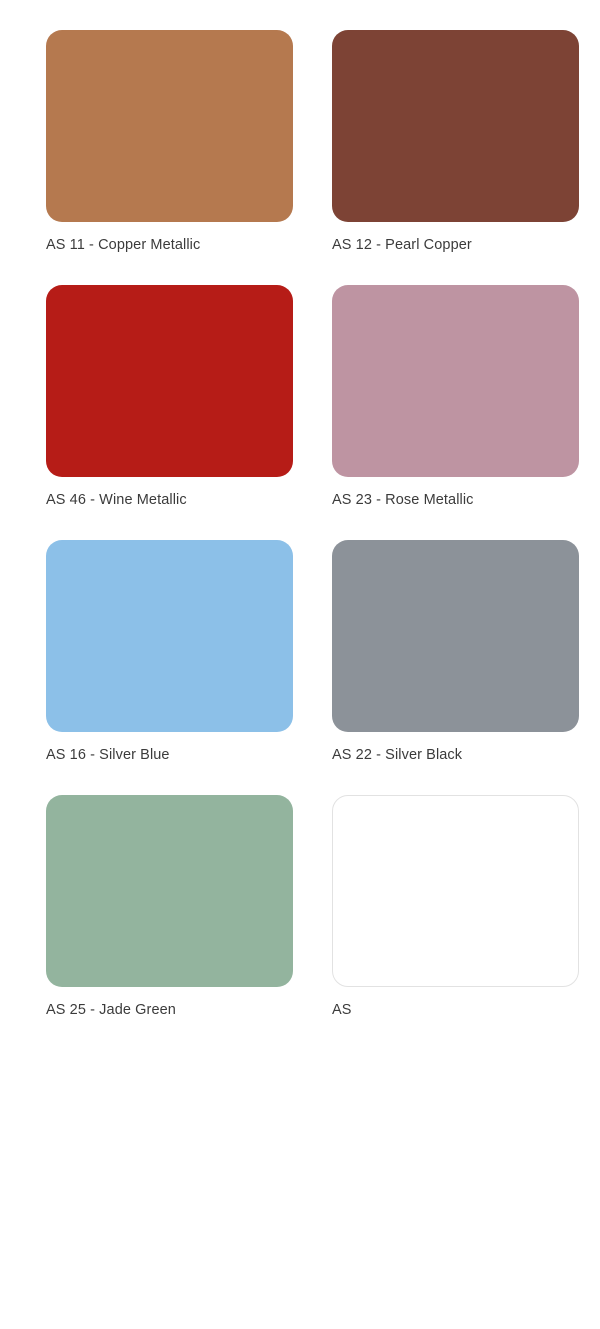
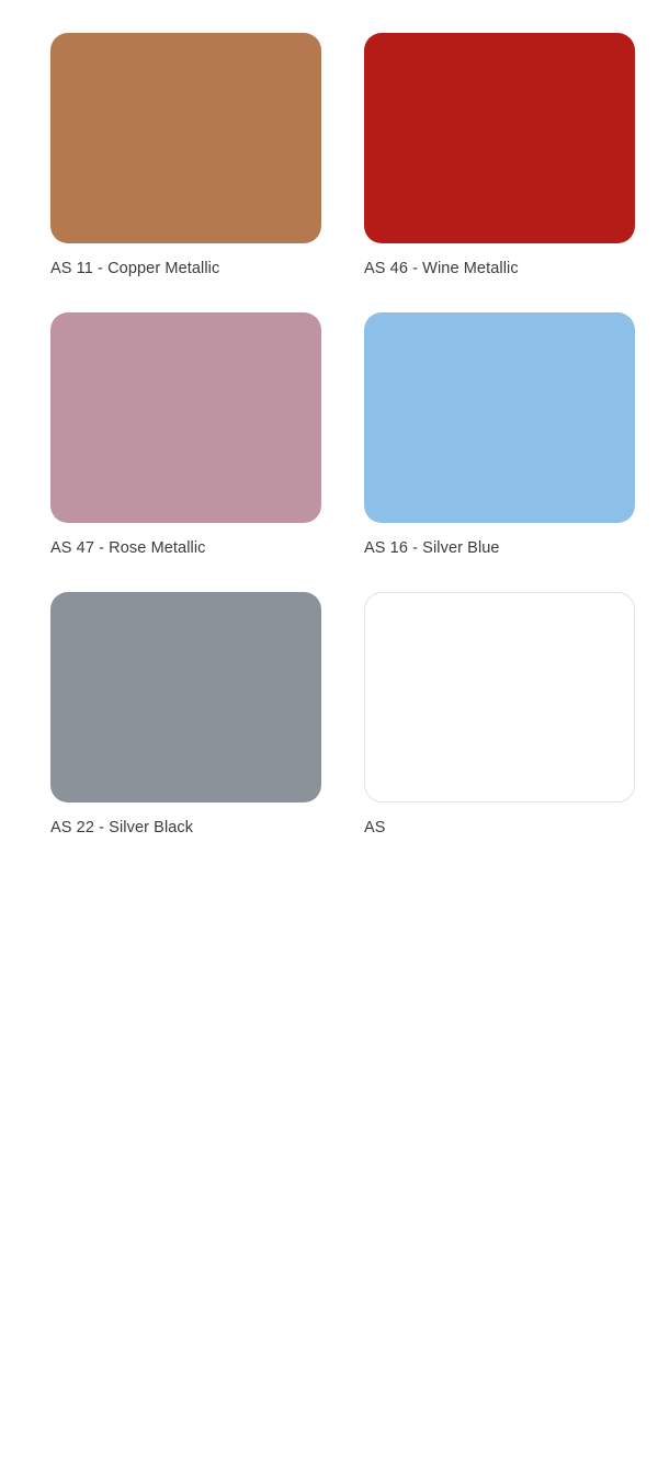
  AS 11 - Copper Metallic
- AS 12 - Pearl Copper
  AS 46 - Wine Metallic
- AS 23 - Rose Metallic
+ AS 47 - Rose Metallic
  AS 16 - Silver Blue
  AS 22 - Silver Black
- AS 25 - Jade Green
  AS
